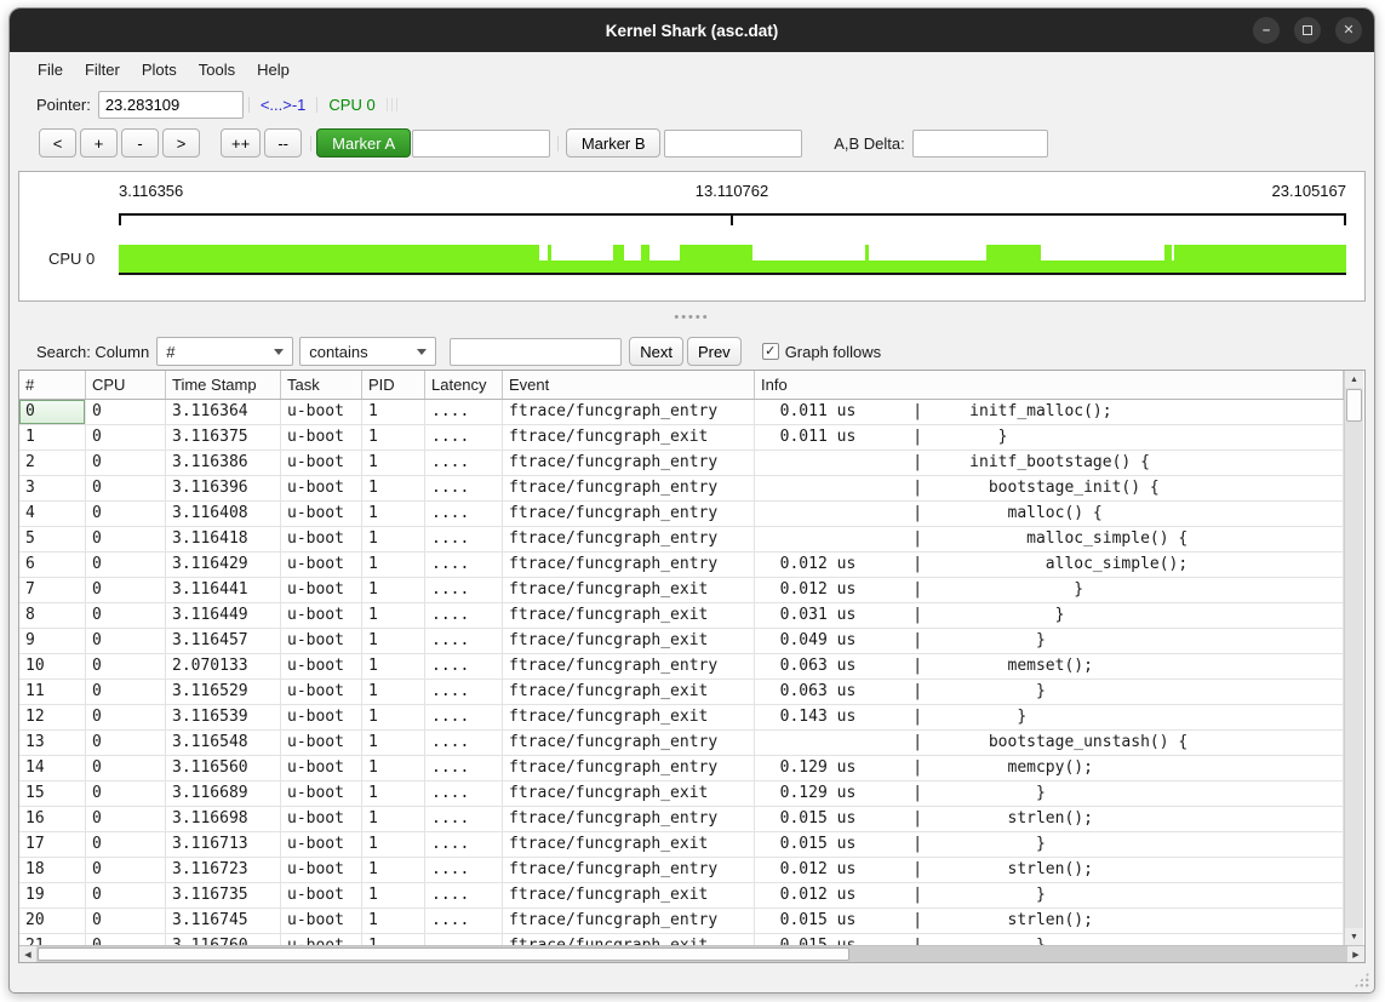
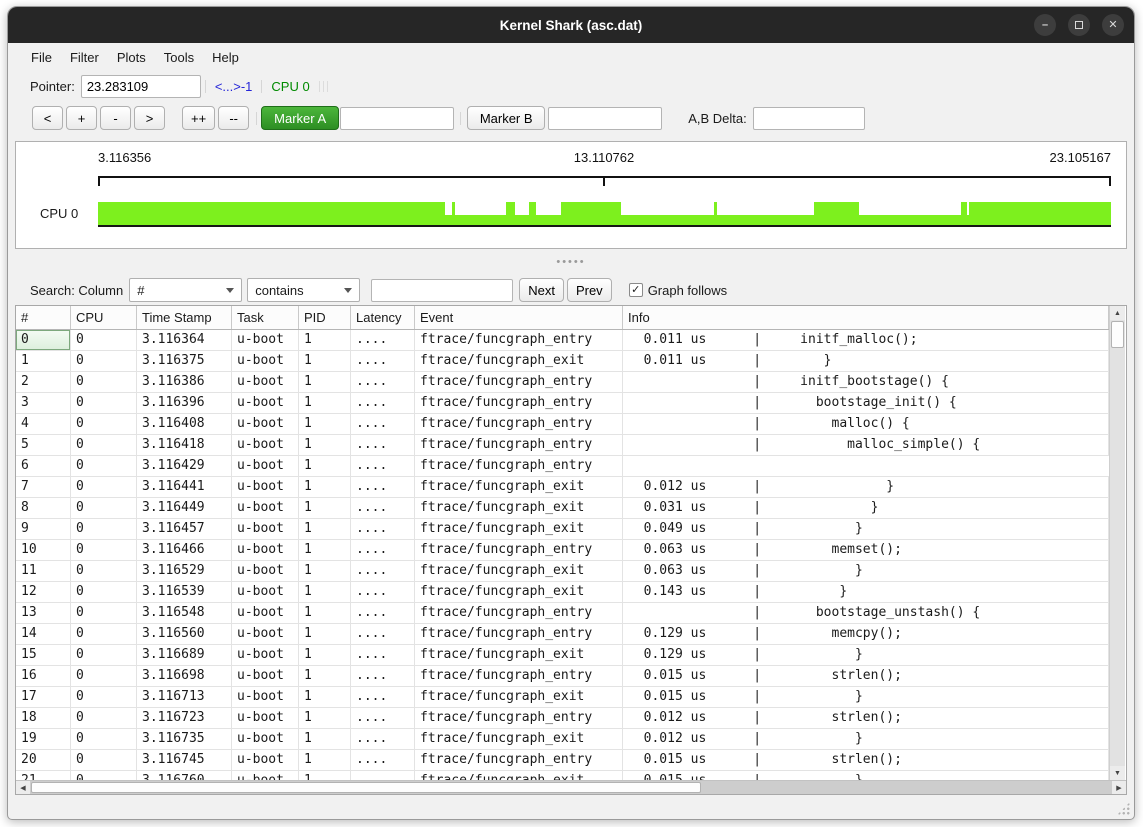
  Kernel Shark (asc.dat)
  –
  ✕
  File
  Filter
  Plots
  Tools
  Help
  Pointer:
  23.283109
  <...>-1
  CPU 0
  <
  +
  -
  >
  ++
  --
  Marker A
  Marker B
  A,B Delta:
  3.116356
  13.110762
  23.105167
  CPU 0
  •••••
  Search: Column
  #
  contains
  Next
  Prev
  ✓
  Graph follows
  #
  CPU
  Time Stamp
  Task
  PID
  Latency
  Event
  Info
  0
  0
  3.116364
  u-boot
  1
  ....
  ftrace/funcgraph_entry
  0.011 us | initf_malloc();
  1
  0
  3.116375
  u-boot
  1
  ....
  ftrace/funcgraph_exit
  0.011 us | }
  2
  0
  3.116386
  u-boot
  1
  ....
  ftrace/funcgraph_entry
  | initf_bootstage() {
  3
  0
  3.116396
  u-boot
  1
  ....
  ftrace/funcgraph_entry
  | bootstage_init() {
  4
  0
  3.116408
  u-boot
  1
  ....
  ftrace/funcgraph_entry
  | malloc() {
  5
  0
  3.116418
  u-boot
  1
  ....
  ftrace/funcgraph_entry
  | malloc_simple() {
  6
  0
  3.116429
  u-boot
  1
  ....
  ftrace/funcgraph_entry
- 0.012 us | alloc_simple();
  7
  0
  3.116441
  u-boot
  1
  ....
  ftrace/funcgraph_exit
  0.012 us | }
  8
  0
  3.116449
  u-boot
  1
  ....
  ftrace/funcgraph_exit
  0.031 us | }
  9
  0
  3.116457
  u-boot
  1
  ....
  ftrace/funcgraph_exit
  0.049 us | }
  10
  0
- 2.070133
+ 3.116466
  u-boot
  1
  ....
  ftrace/funcgraph_entry
  0.063 us | memset();
  11
  0
  3.116529
  u-boot
  1
  ....
  ftrace/funcgraph_exit
  0.063 us | }
  12
  0
  3.116539
  u-boot
  1
  ....
  ftrace/funcgraph_exit
  0.143 us | }
  13
  0
  3.116548
  u-boot
  1
  ....
  ftrace/funcgraph_entry
  | bootstage_unstash() {
  14
  0
  3.116560
  u-boot
  1
  ....
  ftrace/funcgraph_entry
  0.129 us | memcpy();
  15
  0
  3.116689
  u-boot
  1
  ....
  ftrace/funcgraph_exit
  0.129 us | }
  16
  0
  3.116698
  u-boot
  1
  ....
  ftrace/funcgraph_entry
  0.015 us | strlen();
  17
  0
  3.116713
  u-boot
  1
  ....
  ftrace/funcgraph_exit
  0.015 us | }
  18
  0
  3.116723
  u-boot
  1
  ....
  ftrace/funcgraph_entry
  0.012 us | strlen();
  19
  0
  3.116735
  u-boot
  1
  ....
  ftrace/funcgraph_exit
  0.012 us | }
  20
  0
  3.116745
  u-boot
  1
  ....
  ftrace/funcgraph_entry
  0.015 us | strlen();
